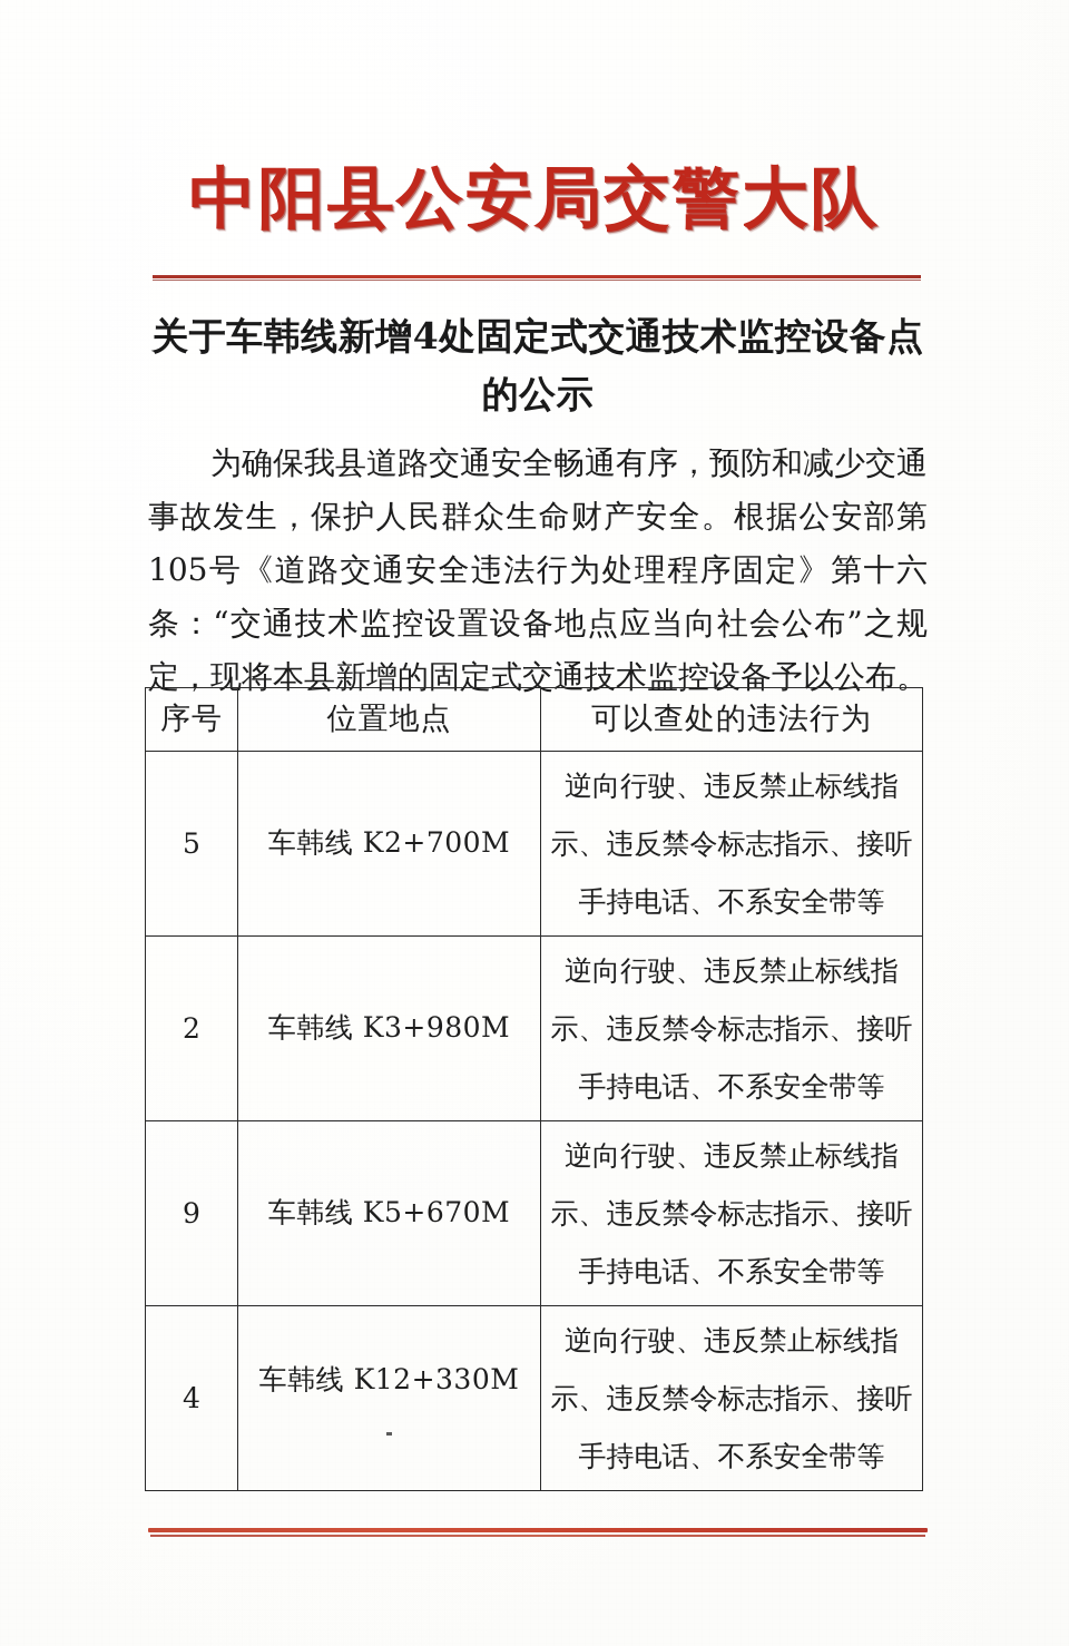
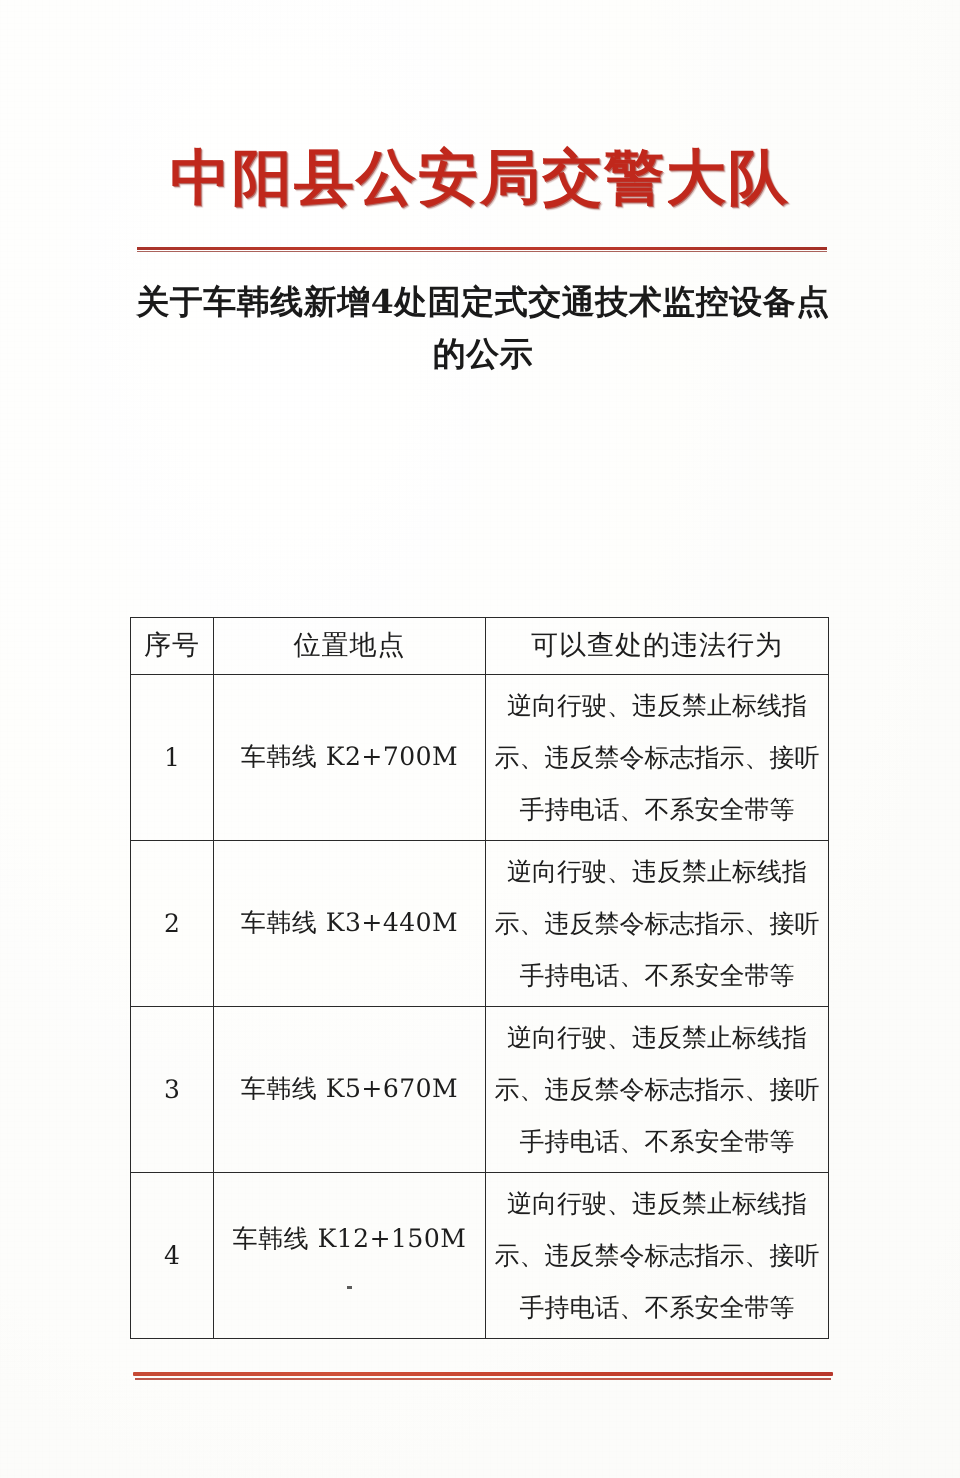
  中阳县公安局交警大队
  关于车韩线新增4处固定式交通技术监控设备点的公示
- 为确保我县道路交通安全畅通有序，预防和减少交通事故发生，保护人民群众生命财产安全。根据公安部第105号《道路交通安全违法行为处理程序固定》第十六条：“交通技术监控设置设备地点应当向社会公布”之规定，现将本县新增的固定式交通技术监控设备予以公布。
  序号	位置地点	可以查处的违法行为
- 5	车韩线 K2+700M	逆向行驶、违反禁止标线指示、违反禁令标志指示、接听手持电话、不系安全带等
+ 1	车韩线 K2+700M	逆向行驶、违反禁止标线指示、违反禁令标志指示、接听手持电话、不系安全带等
- 2	车韩线 K3+980M	逆向行驶、违反禁止标线指示、违反禁令标志指示、接听手持电话、不系安全带等
+ 2	车韩线 K3+440M	逆向行驶、违反禁止标线指示、违反禁令标志指示、接听手持电话、不系安全带等
- 9	车韩线 K5+670M	逆向行驶、违反禁止标线指示、违反禁令标志指示、接听手持电话、不系安全带等
+ 3	车韩线 K5+670M	逆向行驶、违反禁止标线指示、违反禁令标志指示、接听手持电话、不系安全带等
- 4	车韩线 K12+330M	逆向行驶、违反禁止标线指示、违反禁令标志指示、接听手持电话、不系安全带等
+ 4	车韩线 K12+150M	逆向行驶、违反禁止标线指示、违反禁令标志指示、接听手持电话、不系安全带等
